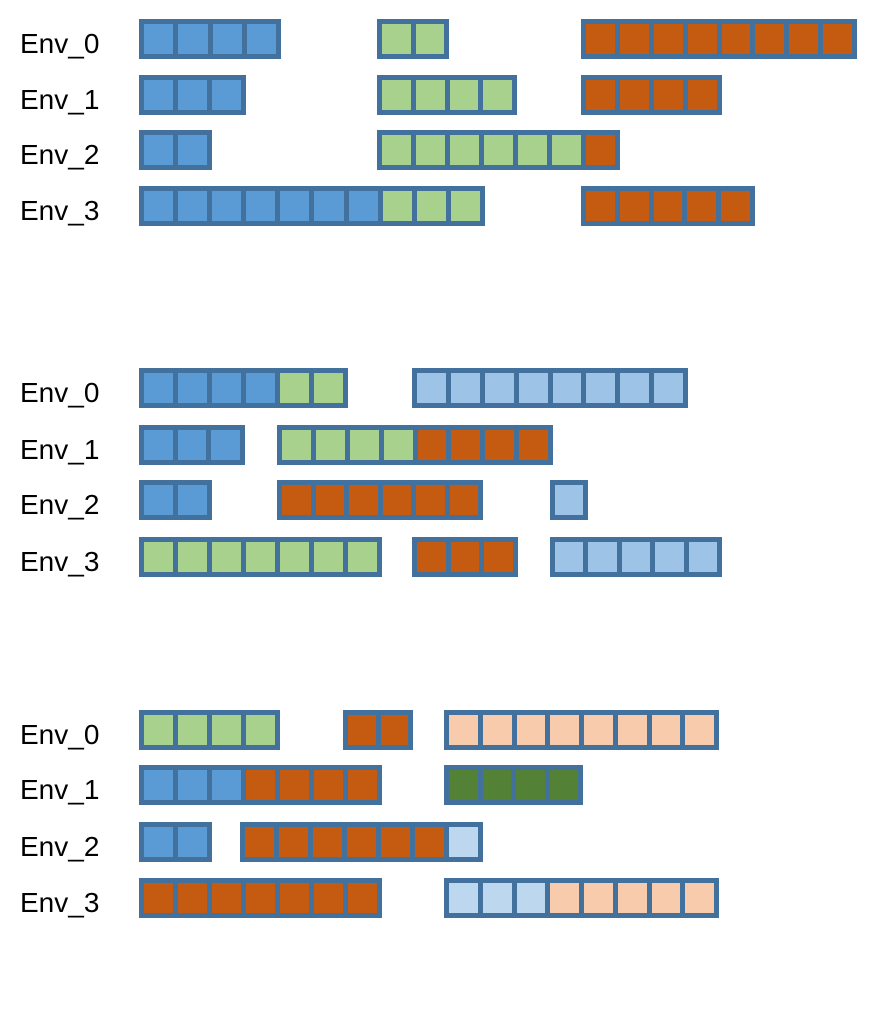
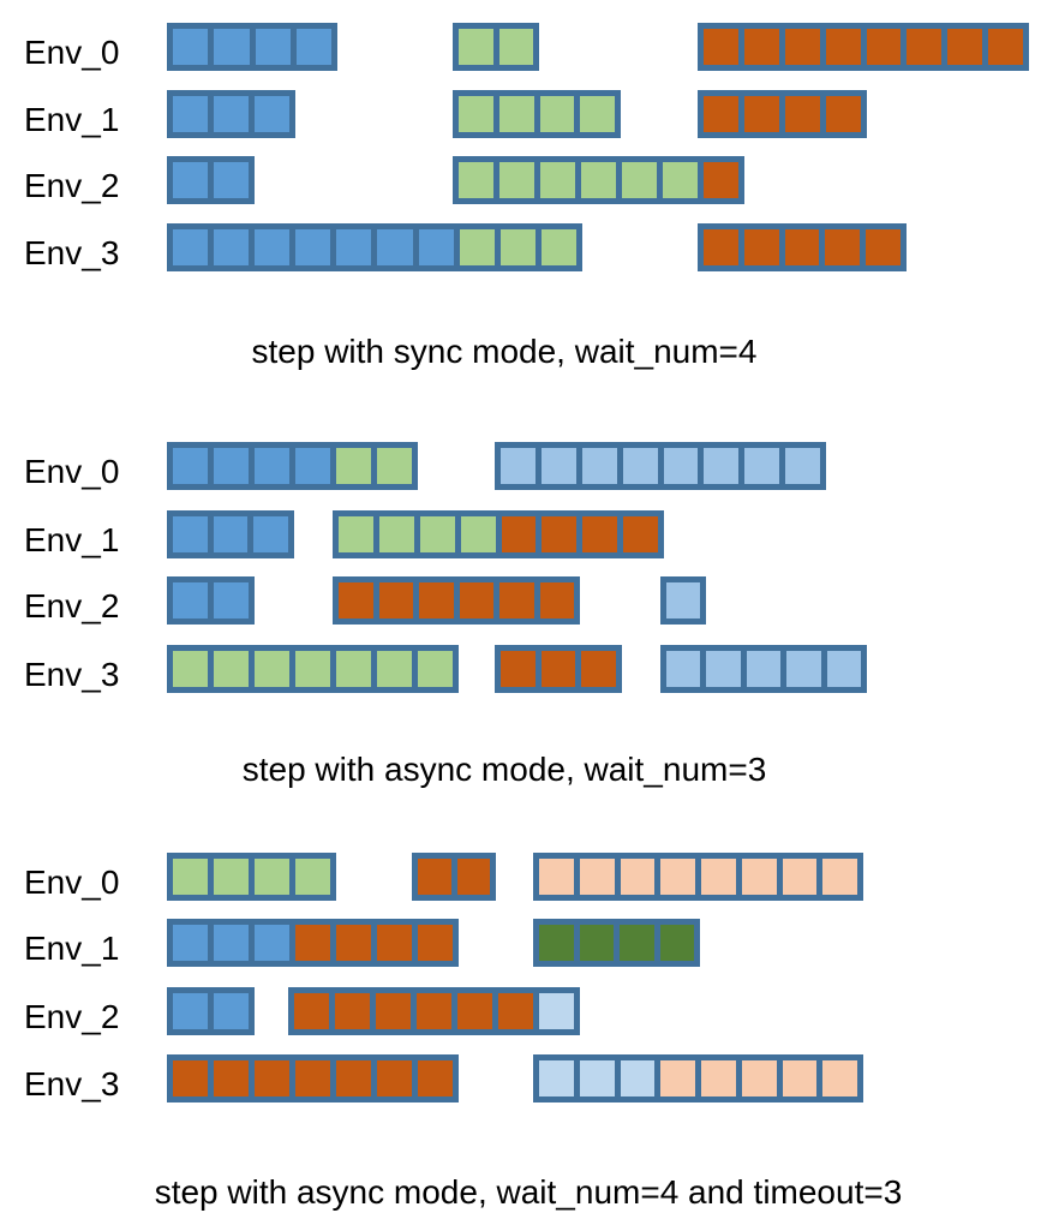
+ step with sync mode, wait_num=4
+ step with async mode, wait_num=3
+ step with async mode, wait_num=4 and timeout=3
  Env_0
  Env_1
  Env_2
  Env_3
  Env_0
  Env_1
  Env_2
  Env_3
  Env_0
  Env_1
  Env_2
  Env_3
